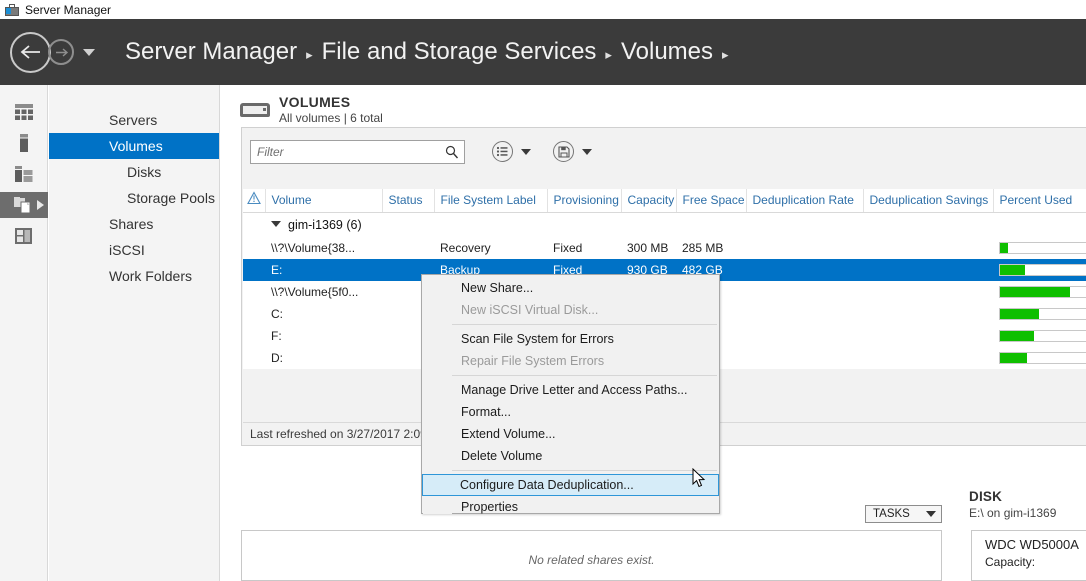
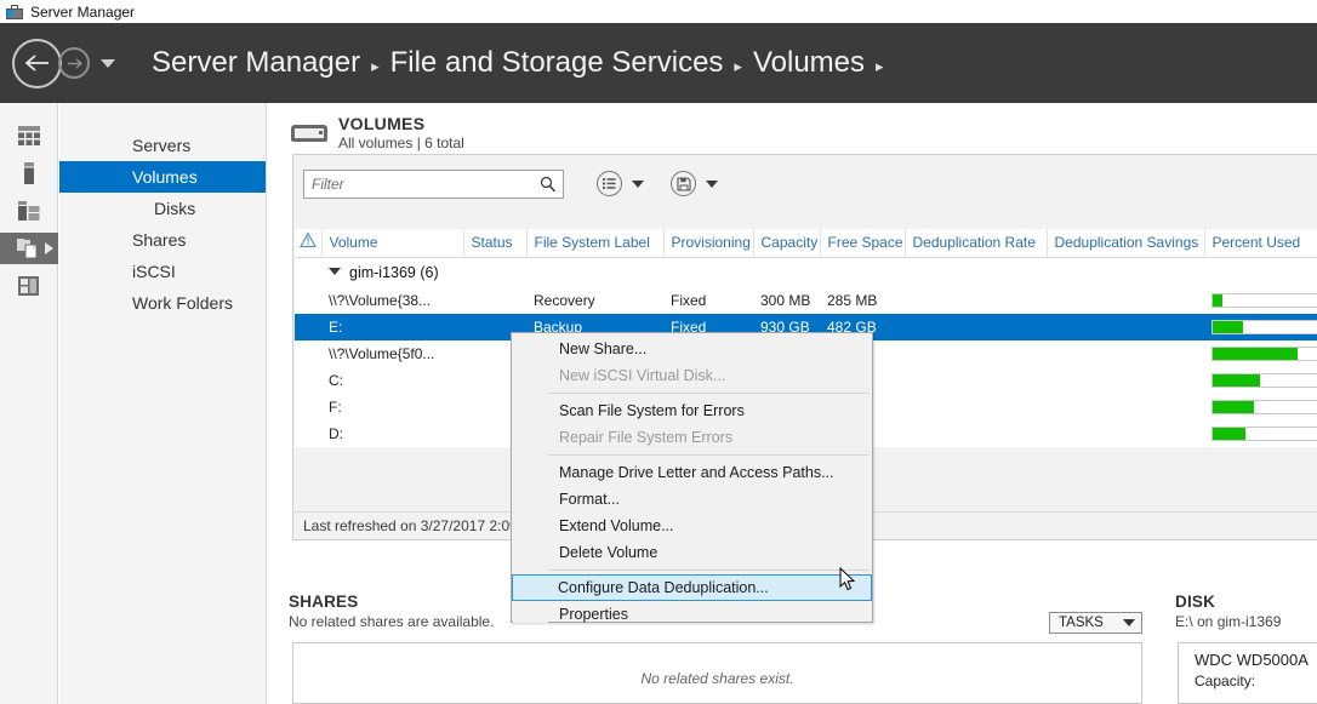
  Server Manager
  Server Manager
  ▸
  File and Storage Services
  ▸
  Volumes
  ▸
  Servers
  Volumes
  Disks
- Storage Pools
  Shares
  iSCSI
  Work Folders
  VOLUMES
  All volumes | 6 total
  Filter
  	Volume	Status	File System Label	Provisioning	Capacity	Free Space	Deduplication Rate	Deduplication Savings	Percent Used
  	gim-i1369 (6)
  	\\?\Volume{38...		Recovery	Fixed	300 MB	285 MB
  	E:		Backup	Fixed	930 GB	482 GB
  	\\?\Volume{5f0...
  	C:
  	F:
  	D:
  Last refreshed on 3/27/2017 2:0
+ SHARES
+ No related shares are available.
  TASKS
  No related shares exist.
  DISK
  E:\ on gim-i1369
  WDC WD5000A
  Capacity:
  New Share...
  New iSCSI Virtual Disk...
  Scan File System for Errors
  Repair File System Errors
  Manage Drive Letter and Access Paths...
  Format...
  Extend Volume...
  Delete Volume
  Configure Data Deduplication...
  Properties
